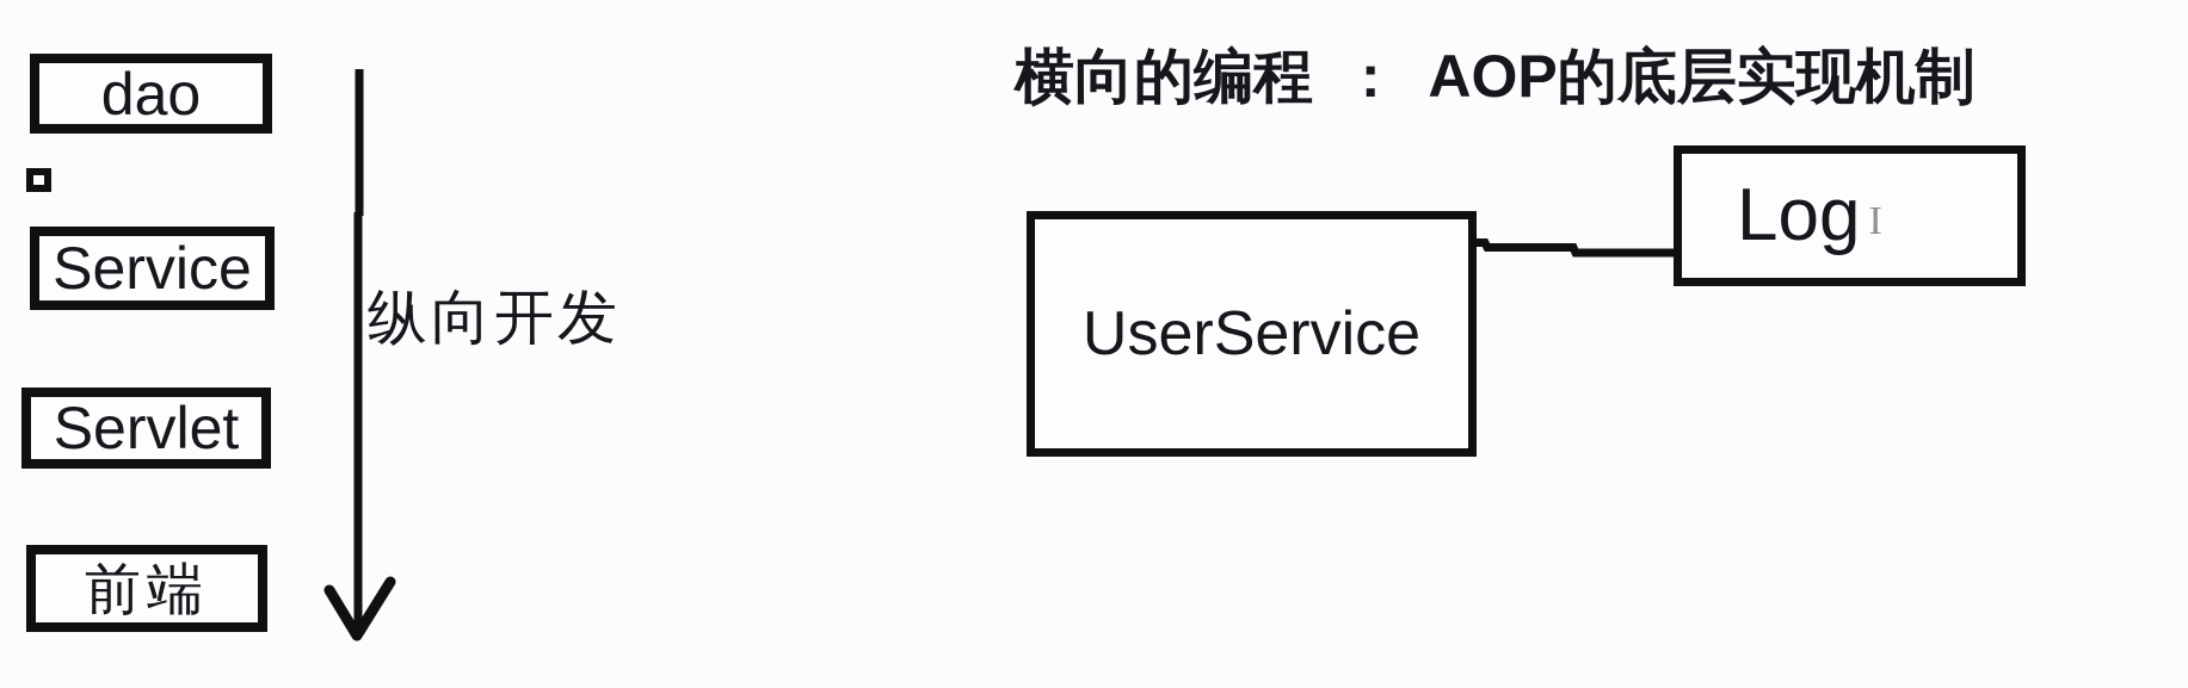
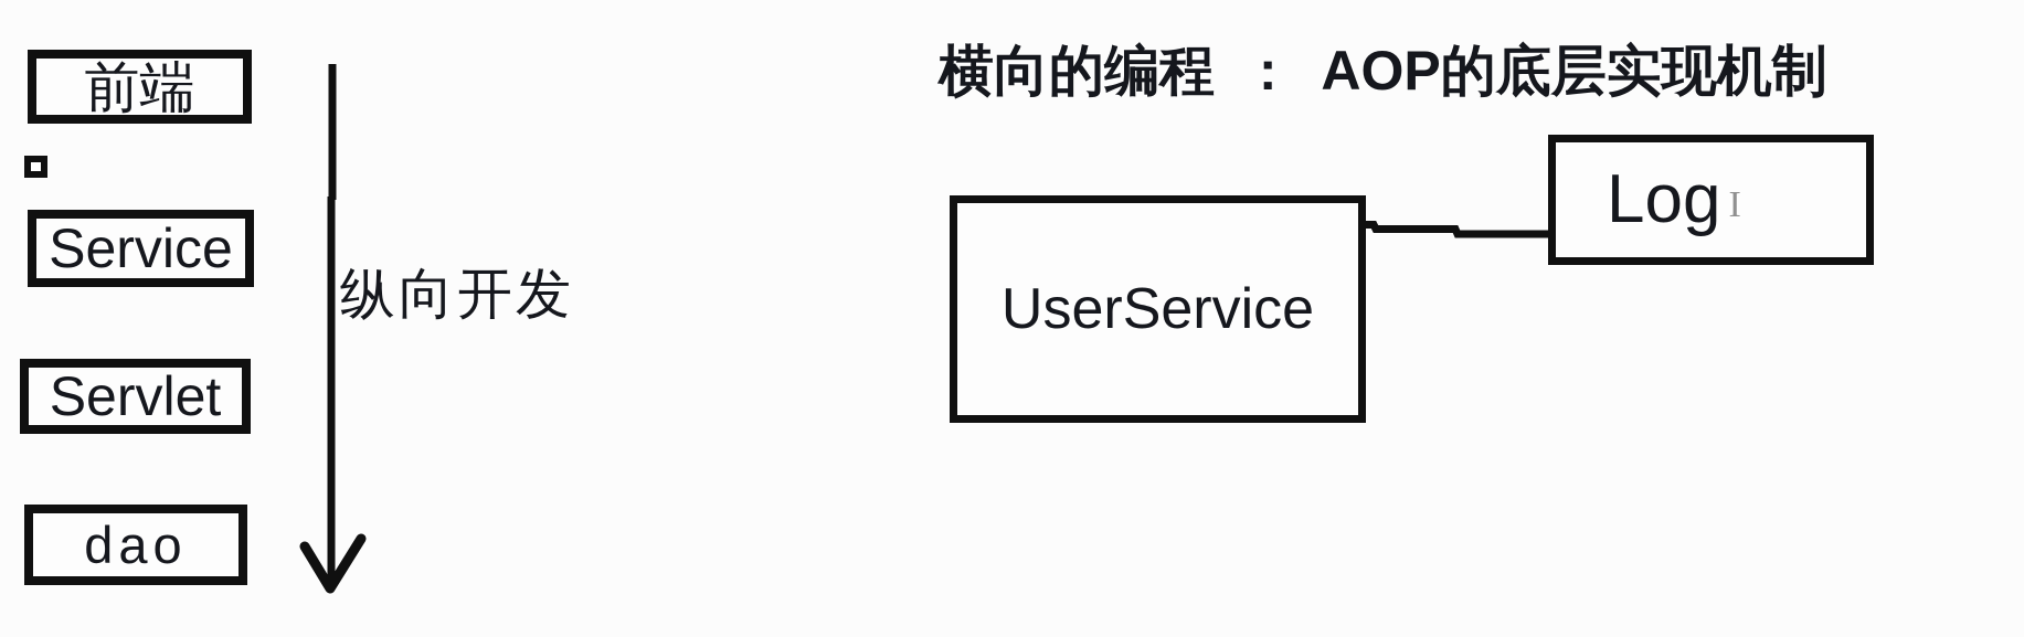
- dao
+ 前端
  Service
  Servlet
- 前端
+ dao
  纵向开发
  横向的编程 : AOP的底层实现机制
  UserService
  Log
  I
